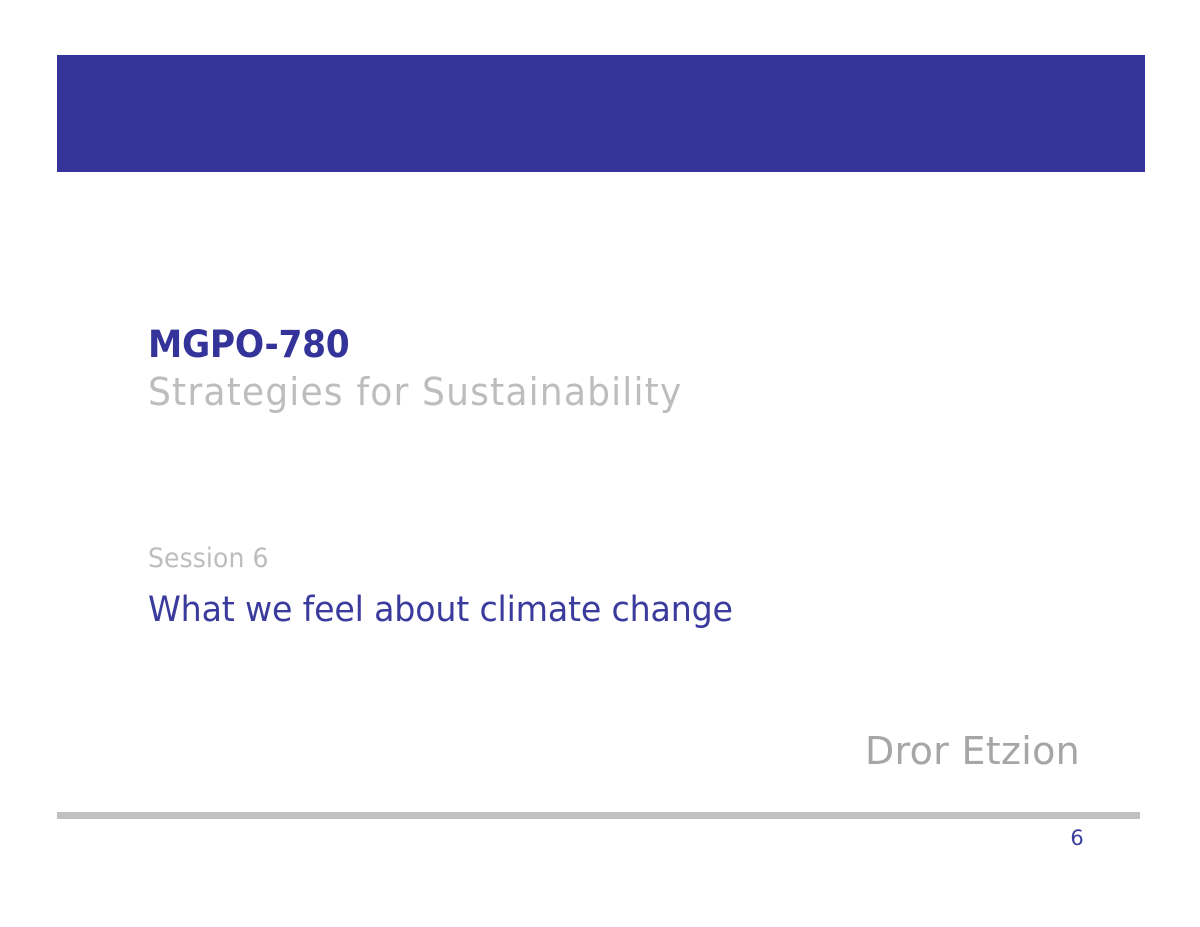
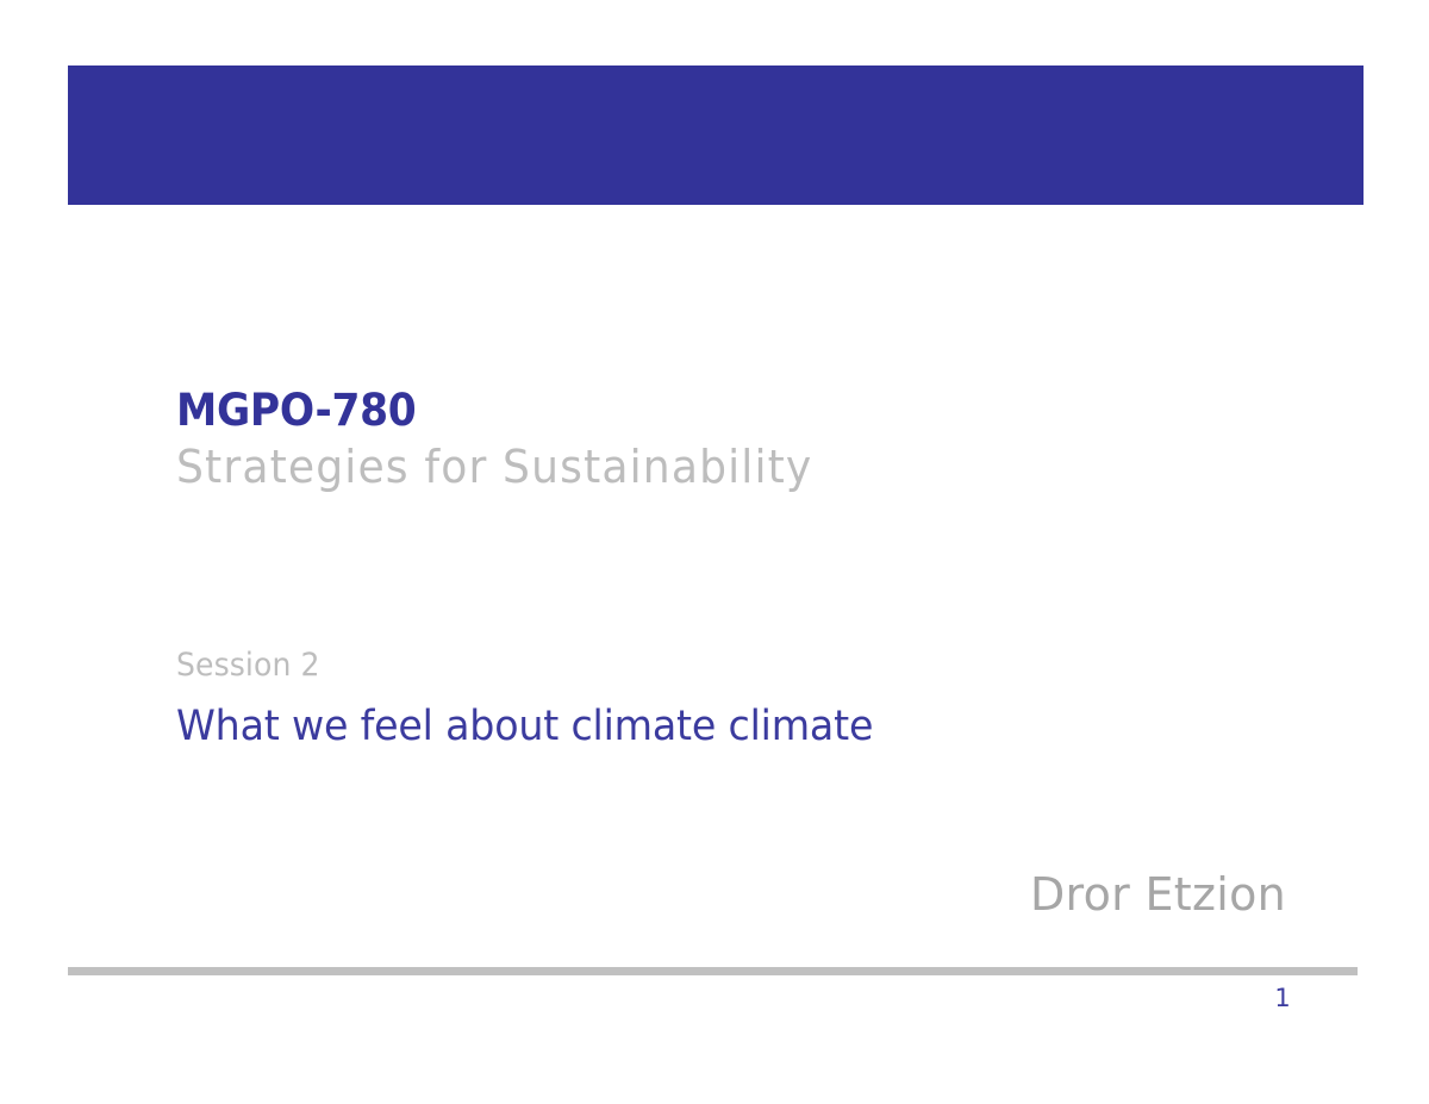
  MGPO-780
  Strategies for Sustainability
- Session 6
+ Session 2
- What we feel about climate change
+ What we feel about climate climate
  Dror Etzion
- 6
+ 1
